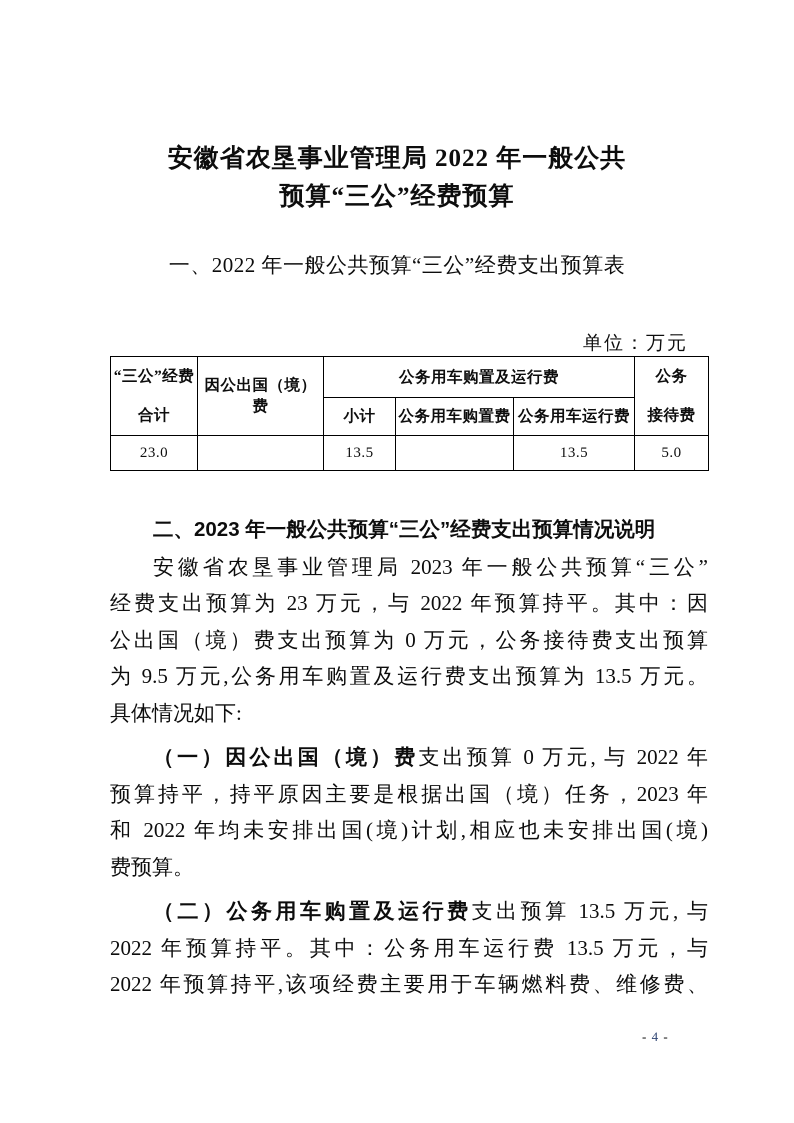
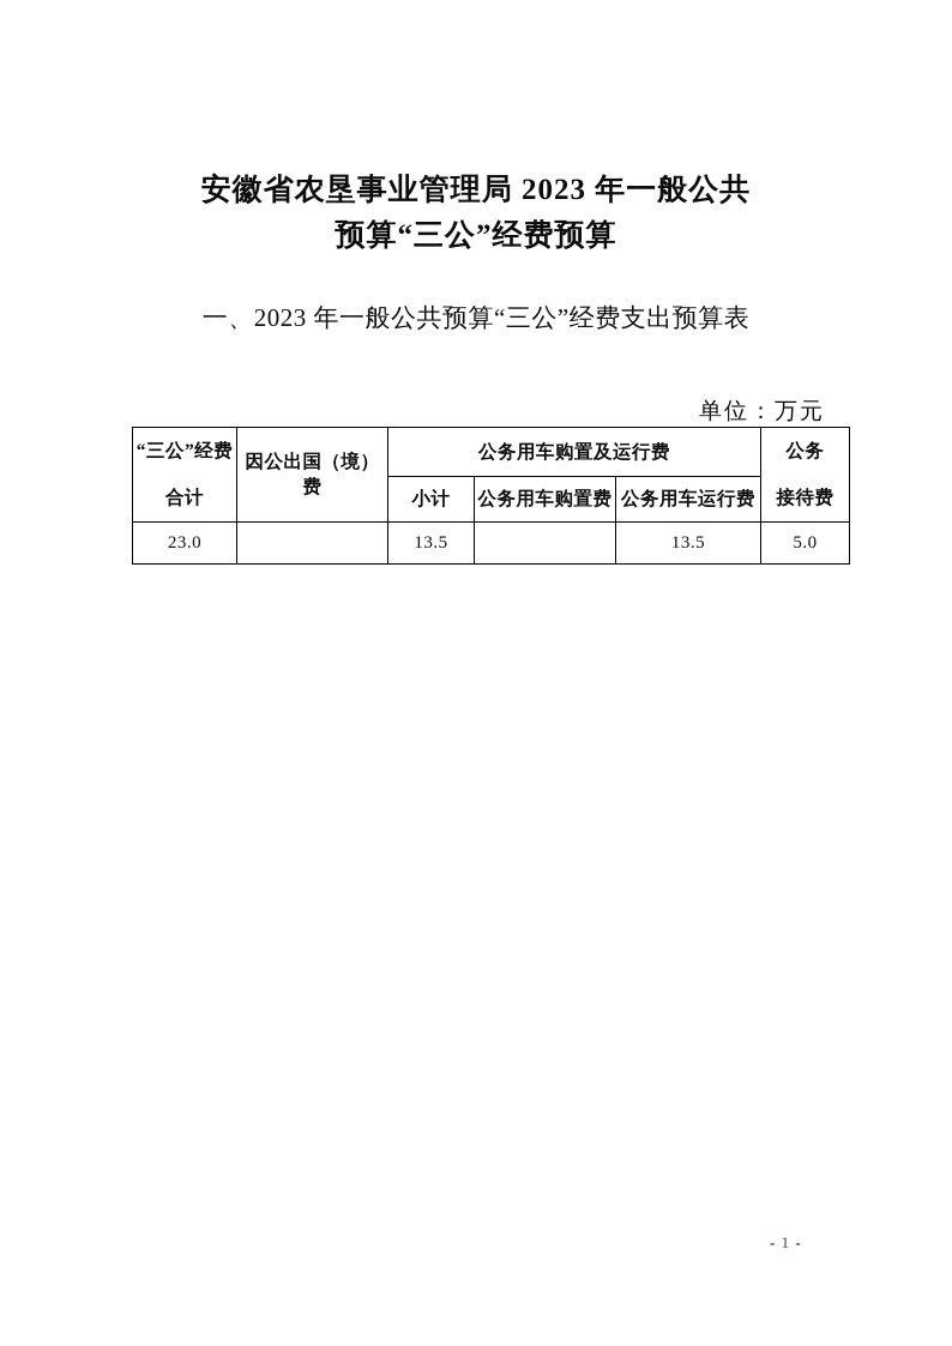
- 安徽省农垦事业管理局 2022 年一般公共
+ 安徽省农垦事业管理局 2023 年一般公共
  预算“三公”经费预算
- 一、2022 年一般公共预算“三公”经费支出预算表
+ 一、2023 年一般公共预算“三公”经费支出预算表
  单位：万元
  “三公”经费 合计	因公出国（境）费	公务用车购置及运行费	公务 接待费
  小计	公务用车购置费	公务用车运行费
  23.0		13.5		13.5	5.0
- 二、2023 年一般公共预算“三公”经费支出预算情况说明
- 安徽省农垦事业管理局 2023 年一般公共预算“三公”
- 经费支出预算为 23 万元，与 2022 年预算持平。其中：因
- 公出国（境）费支出预算为 0 万元，公务接待费支出预算
- 为 9.5 万元,公务用车购置及运行费支出预算为 13.5 万元。
- 具体情况如下:
- （一）因公出国（境）费支出预算 0 万元, 与 2022 年
- 预算持平，持平原因主要是根据出国（境）任务，2023 年
- 和 2022 年均未安排出国(境)计划,相应也未安排出国(境)
- 费预算。
- （二）公务用车购置及运行费支出预算 13.5 万元, 与
- 2022 年预算持平。其中：公务用车运行费 13.5 万元，与
- 2022 年预算持平,该项经费主要用于车辆燃料费、维修费、
- - 4 -
+ - 1 -
